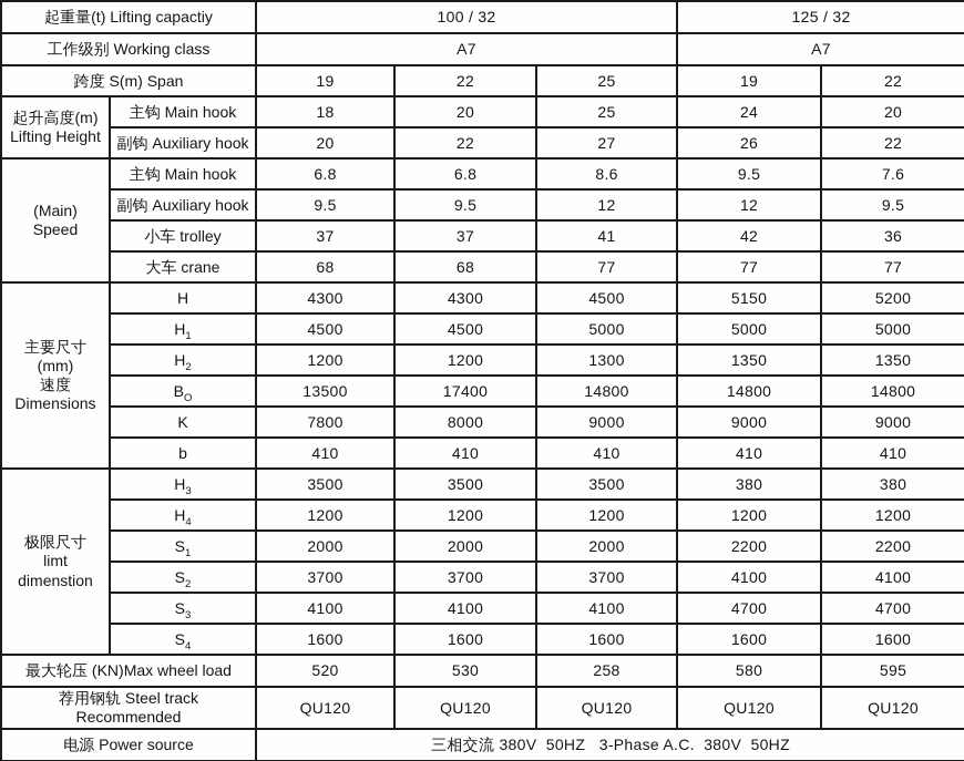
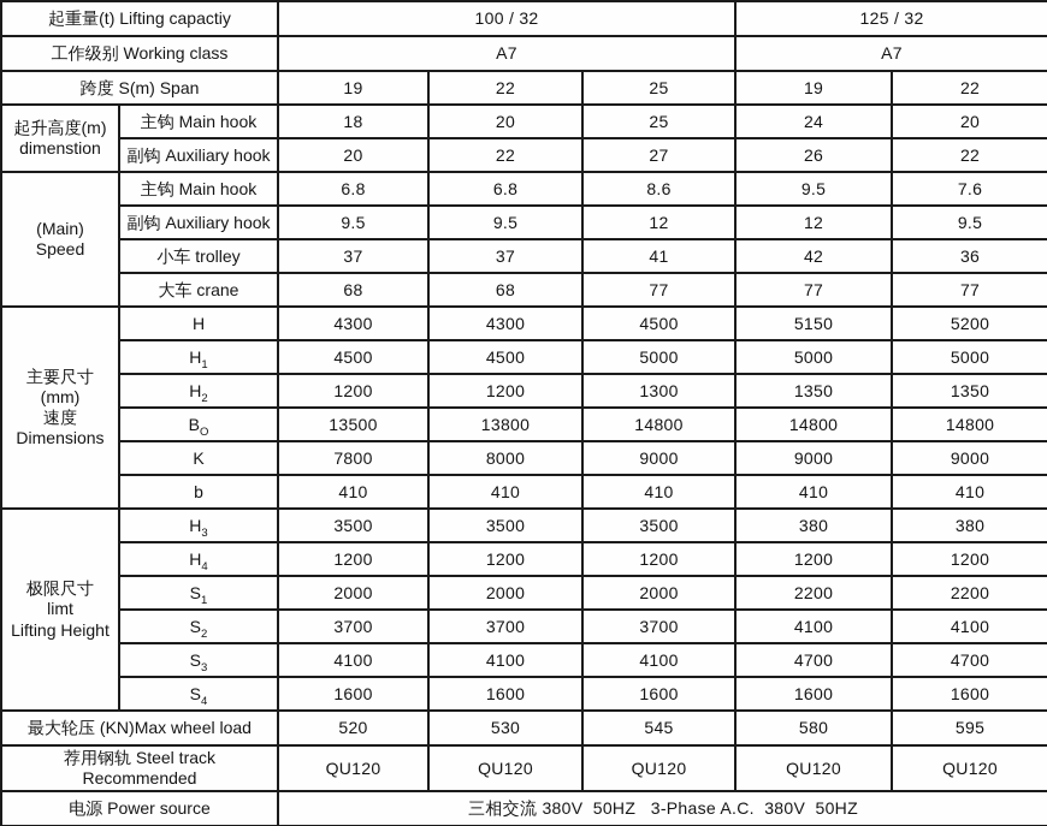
  起重量(t) Lifting capactiy	100 / 32	125 / 32
  工作级别 Working class	A7	A7
  跨度 S(m) Span	19	22	25	19	22
- 起升高度(m)Lifting Height	主钩 Main hook	18	20	25	24	20
+ 起升高度(m)dimenstion	主钩 Main hook	18	20	25	24	20
  副钩 Auxiliary hook	20	22	27	26	22
  (Main)Speed	主钩 Main hook	6.8	6.8	8.6	9.5	7.6
  副钩 Auxiliary hook	9.5	9.5	12	12	9.5
  小车 trolley	37	37	41	42	36
  大车 crane	68	68	77	77	77
  主要尺寸(mm)速度Dimensions	H	4300	4300	4500	5150	5200
  H1	4500	4500	5000	5000	5000
  H2	1200	1200	1300	1350	1350
- BO	13500	17400	14800	14800	14800
+ BO	13500	13800	14800	14800	14800
  K	7800	8000	9000	9000	9000
  b	410	410	410	410	410
- 极限尺寸limtdimenstion	H3	3500	3500	3500	380	380
+ 极限尺寸limtLifting Height	H3	3500	3500	3500	380	380
  H4	1200	1200	1200	1200	1200
  S1	2000	2000	2000	2200	2200
  S2	3700	3700	3700	4100	4100
  S3	4100	4100	4100	4700	4700
  S4	1600	1600	1600	1600	1600
- 最大轮压 (KN)Max wheel load	520	530	258	580	595
+ 最大轮压 (KN)Max wheel load	520	530	545	580	595
  荐用钢轨 Steel trackRecommended	QU120	QU120	QU120	QU120	QU120
  电源 Power source	三相交流 380V 50HZ 3-Phase A.C. 380V 50HZ
